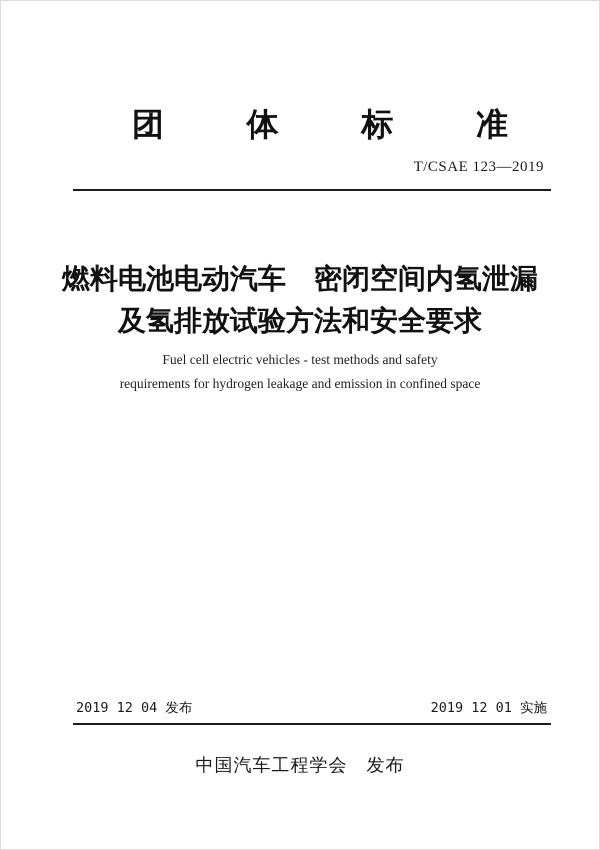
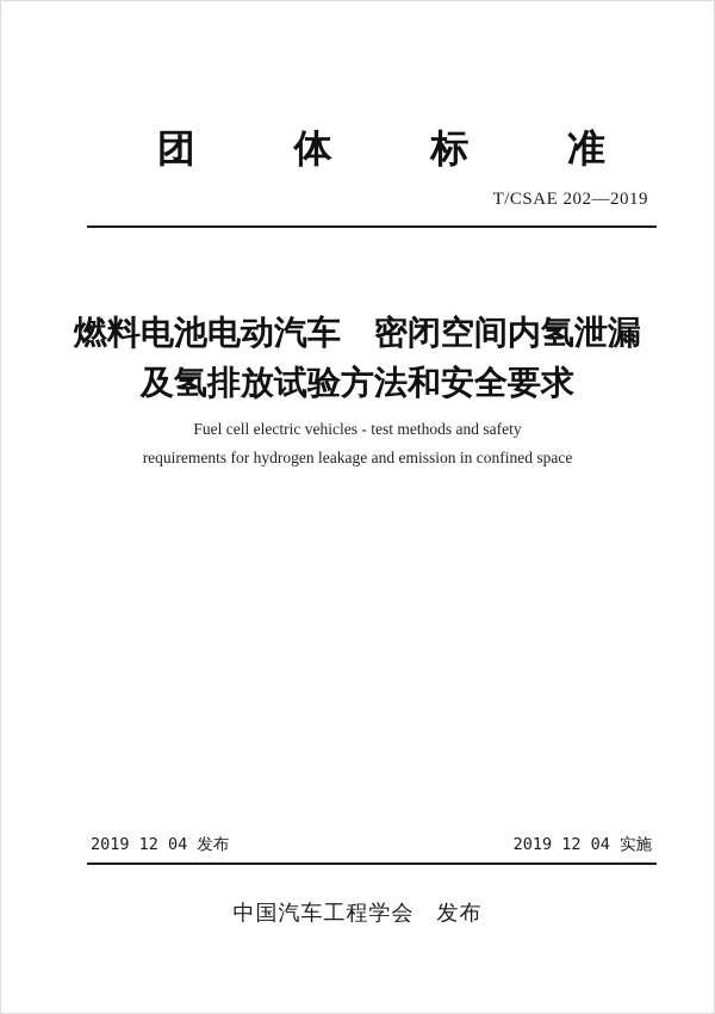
  团
  体
  标
  准
- T/CSAE 123—2019
+ T/CSAE 202—2019
  燃料电池电动汽车 密闭空间内氢泄漏
  及氢排放试验方法和安全要求
  Fuel cell electric vehicles - test methods and safety
  requirements for hydrogen leakage and emission in confined space
  2019 12 04 发布
- 2019 12 01 实施
+ 2019 12 04 实施
  中国汽车工程学会 发布
